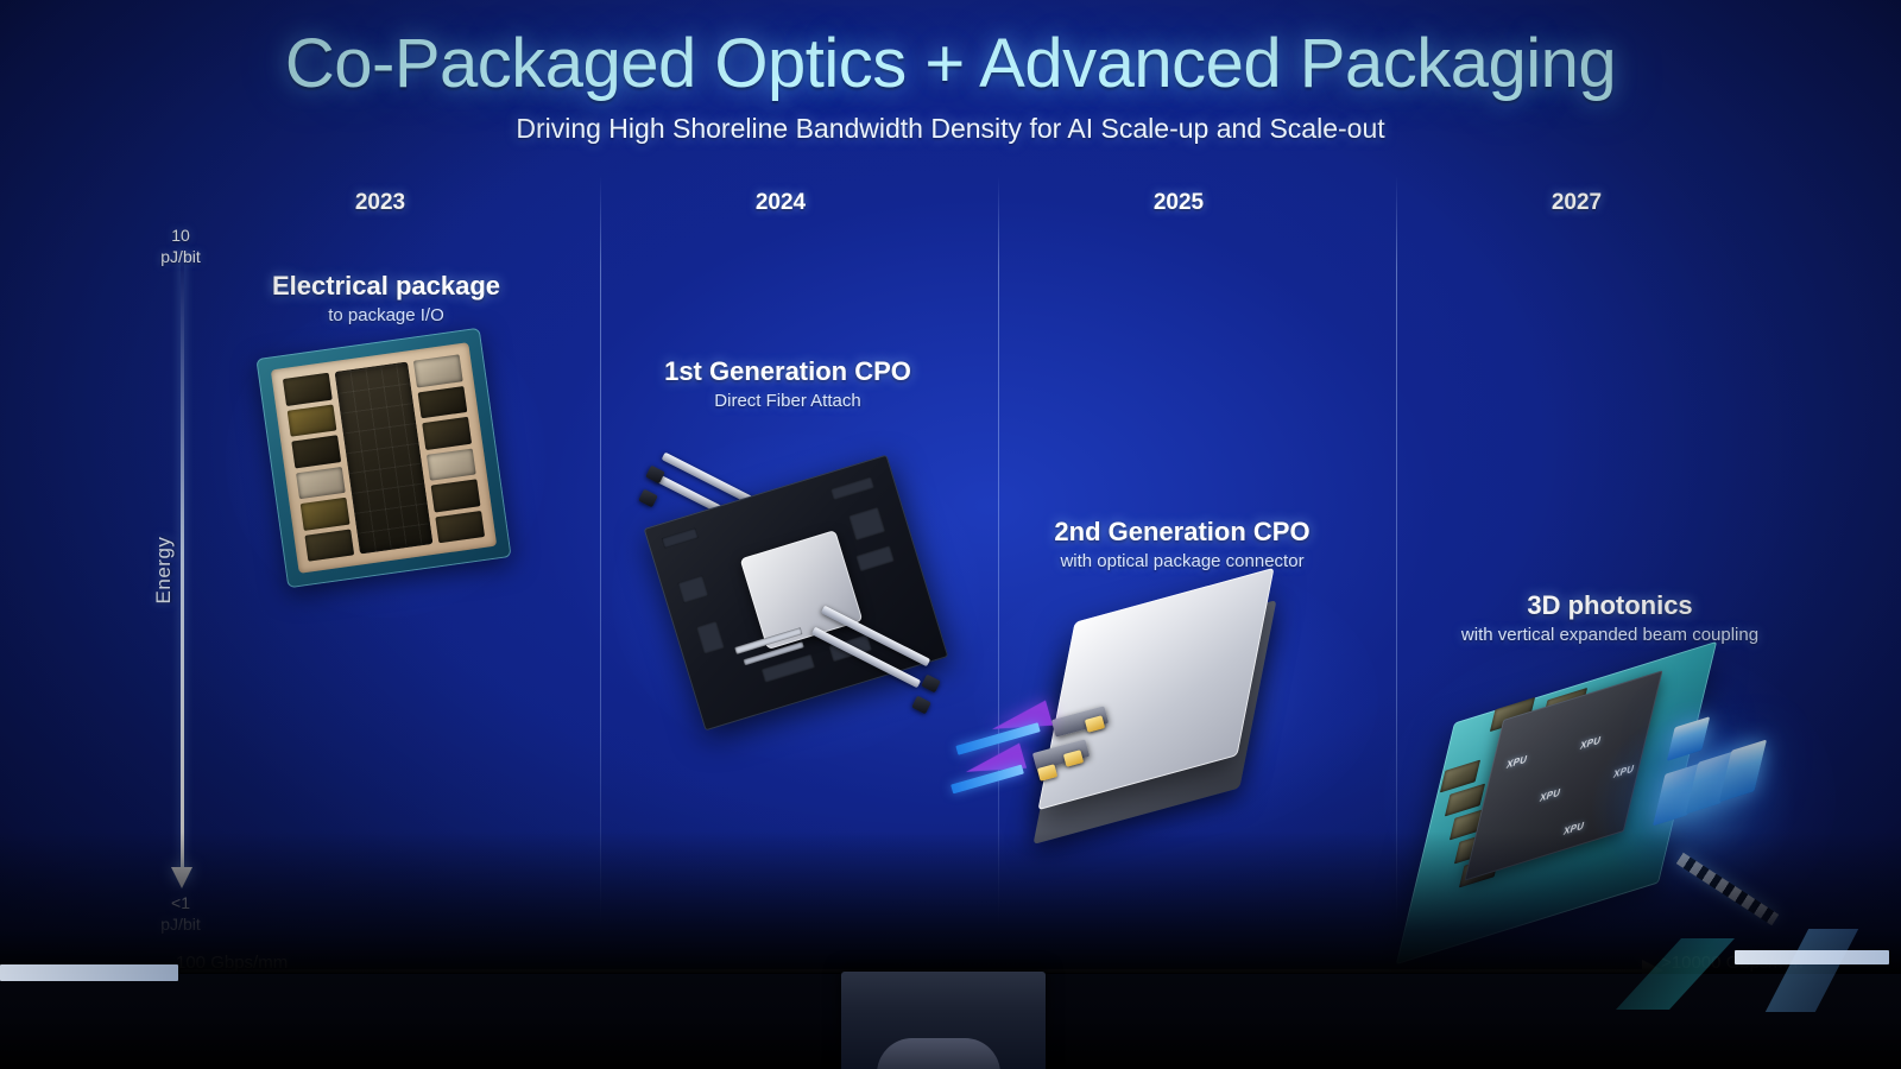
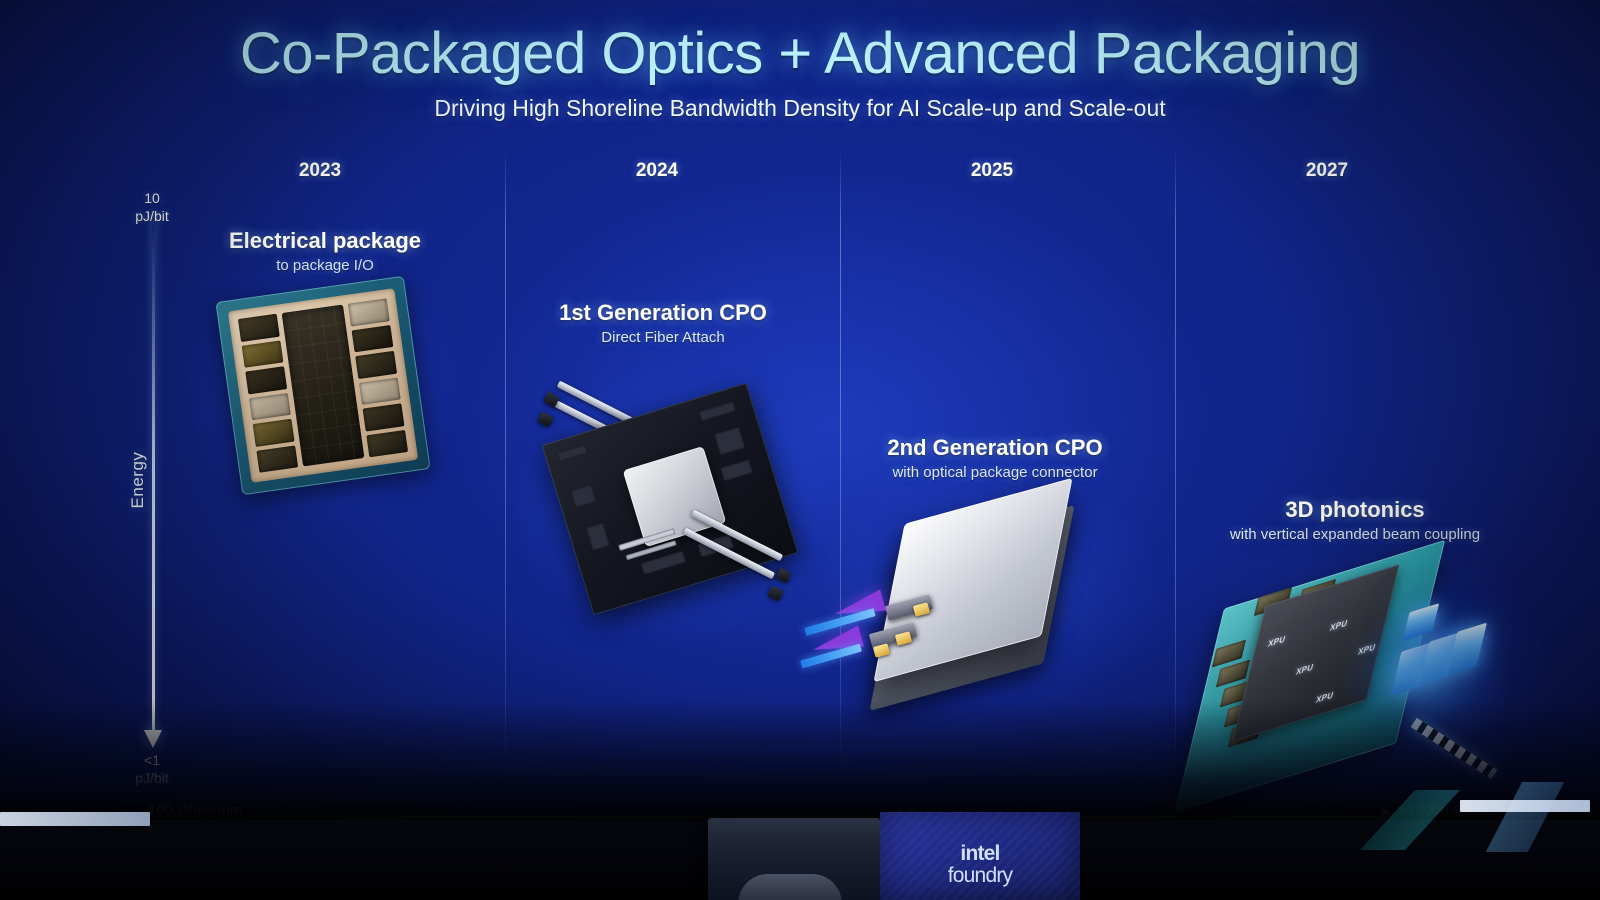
+ intel
+ foundry
